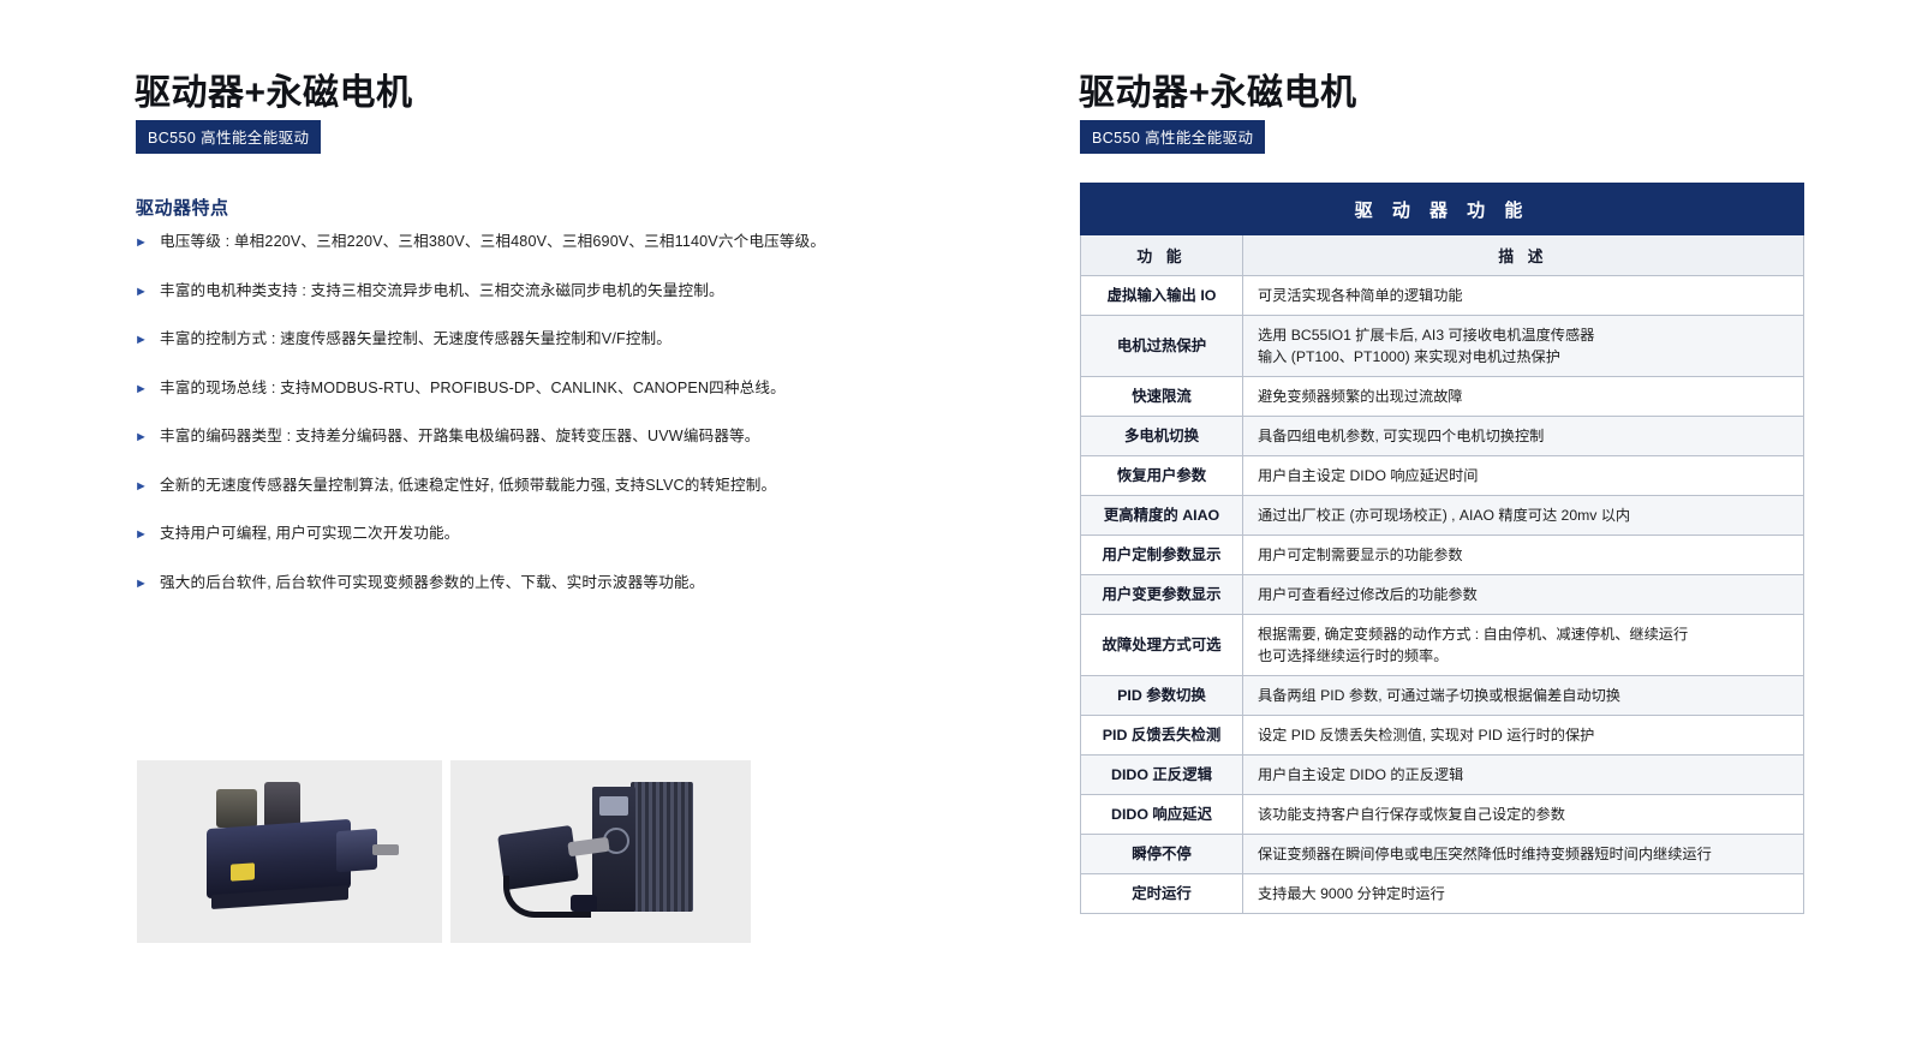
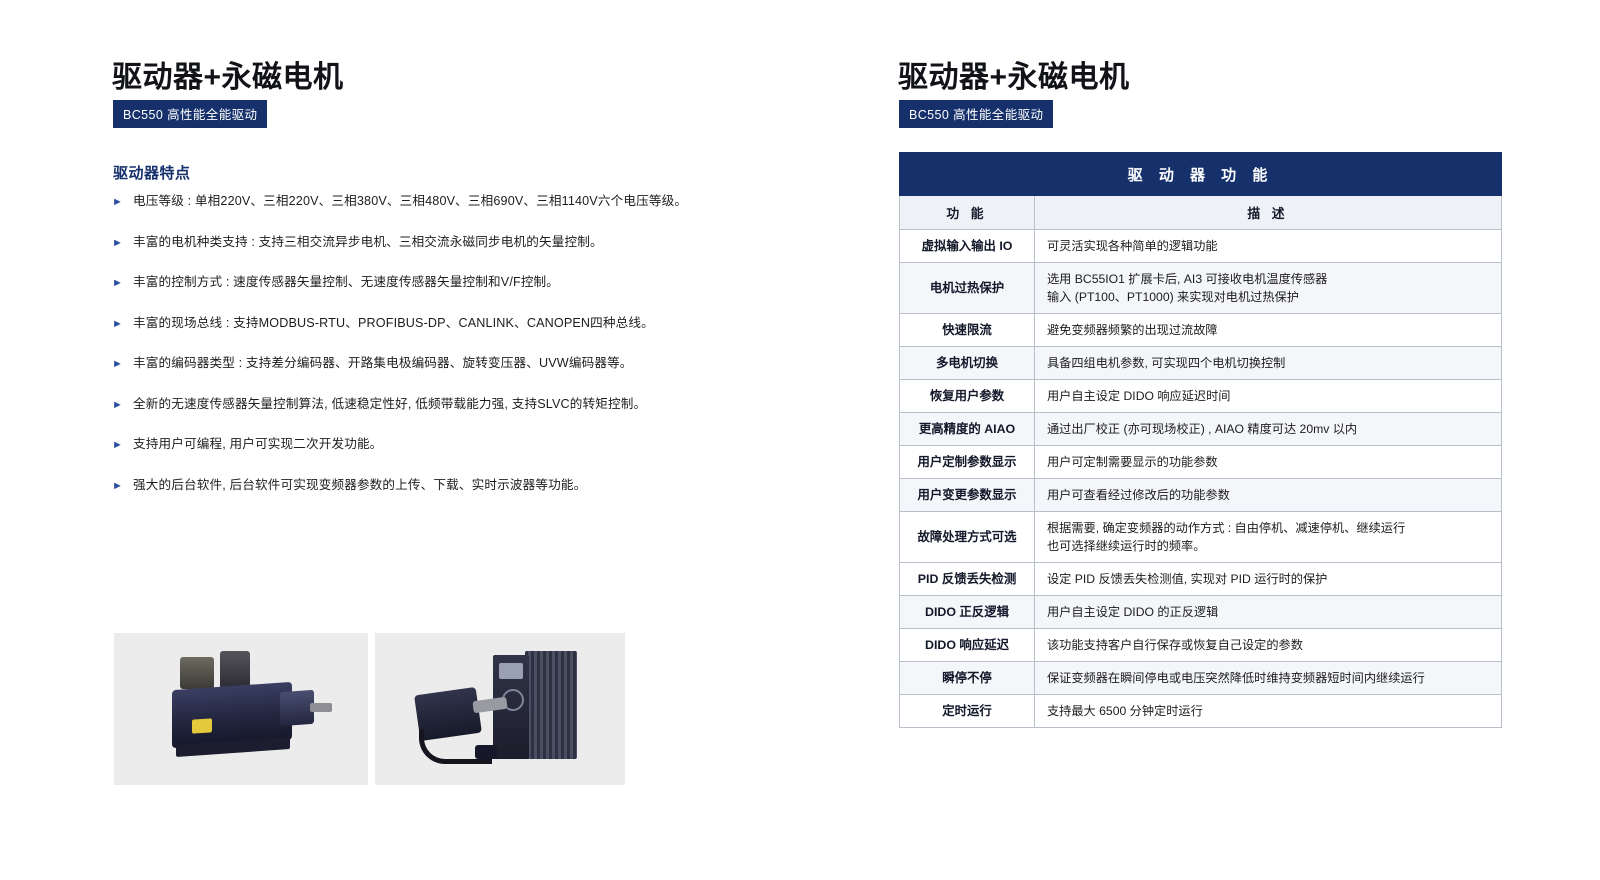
  驱动器+永磁电机
  BC550 高性能全能驱动
  驱动器特点
  ►
  电压等级 : 单相220V、三相220V、三相380V、三相480V、三相690V、三相1140V六个电压等级。
  ►
  丰富的电机种类支持 : 支持三相交流异步电机、三相交流永磁同步电机的矢量控制。
  ►
  丰富的控制方式 : 速度传感器矢量控制、无速度传感器矢量控制和V/F控制。
  ►
  丰富的现场总线 : 支持MODBUS-RTU、PROFIBUS-DP、CANLINK、CANOPEN四种总线。
  ►
  丰富的编码器类型 : 支持差分编码器、开路集电极编码器、旋转变压器、UVW编码器等。
  ►
  全新的无速度传感器矢量控制算法, 低速稳定性好, 低频带载能力强, 支持SLVC的转矩控制。
  ►
  支持用户可编程, 用户可实现二次开发功能。
  ►
  强大的后台软件, 后台软件可实现变频器参数的上传、下载、实时示波器等功能。
  驱动器+永磁电机
  BC550 高性能全能驱动
  驱 动 器 功 能
  功 能	描 述
  虚拟输入输出 IO	可灵活实现各种简单的逻辑功能
  电机过热保护	选用 BC55IO1 扩展卡后, AI3 可接收电机温度传感器 输入 (PT100、PT1000) 来实现对电机过热保护
  快速限流	避免变频器频繁的出现过流故障
  多电机切换	具备四组电机参数, 可实现四个电机切换控制
  恢复用户参数	用户自主设定 DIDO 响应延迟时间
  更高精度的 AIAO	通过出厂校正 (亦可现场校正) , AIAO 精度可达 20mv 以内
  用户定制参数显示	用户可定制需要显示的功能参数
  用户变更参数显示	用户可查看经过修改后的功能参数
  故障处理方式可选	根据需要, 确定变频器的动作方式 : 自由停机、减速停机、继续运行 也可选择继续运行时的频率。
- PID 参数切换	具备两组 PID 参数, 可通过端子切换或根据偏差自动切换
  PID 反馈丢失检测	设定 PID 反馈丢失检测值, 实现对 PID 运行时的保护
  DIDO 正反逻辑	用户自主设定 DIDO 的正反逻辑
  DIDO 响应延迟	该功能支持客户自行保存或恢复自己设定的参数
  瞬停不停	保证变频器在瞬间停电或电压突然降低时维持变频器短时间内继续运行
- 定时运行	支持最大 9000 分钟定时运行
+ 定时运行	支持最大 6500 分钟定时运行
